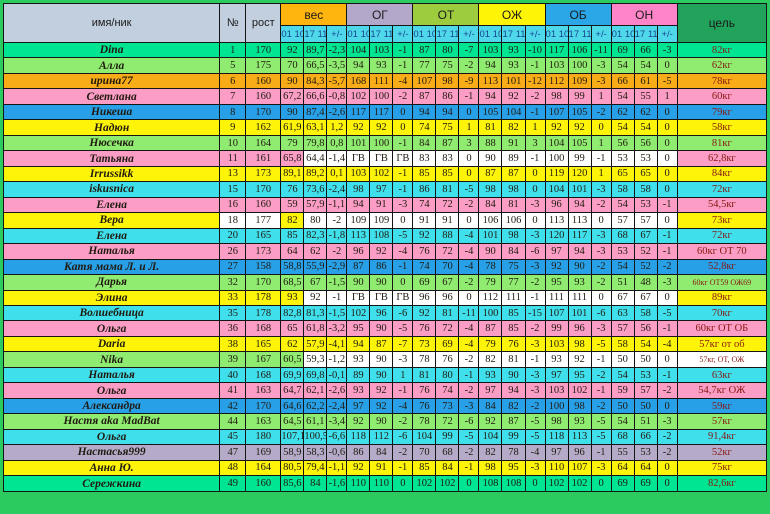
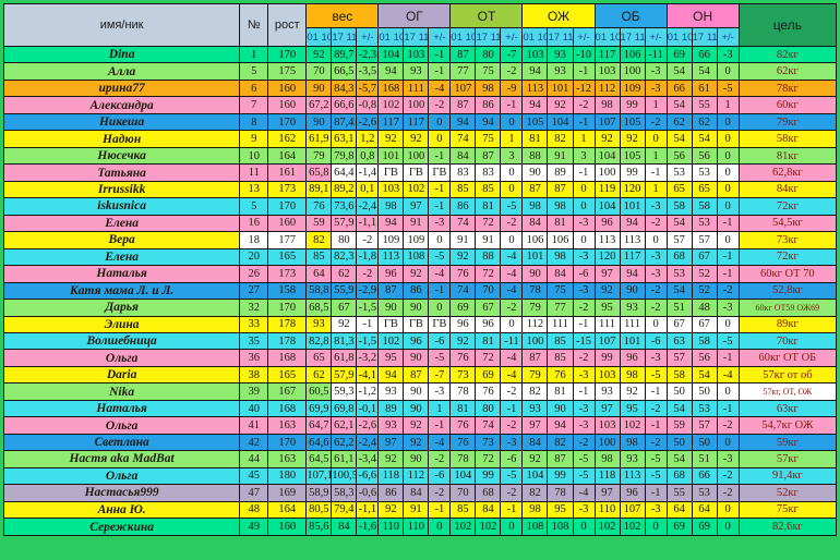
  имя/ник	№	рост	вес	ОГ	ОТ	ОЖ	ОБ	ОН	цель
  01 10	17 11	+/-	01 10	17 11	+/-	01 10	17 11	+/-	01 10	17 11	+/-	01 10	17 11	+/-	01 10	17 11	+/-
  Dina	1	170	92	89,7	-2,3	104	103	-1	87	80	-7	103	93	-10	117	106	-11	69	66	-3	82кг
  Алла	5	175	70	66,5	-3,5	94	93	-1	77	75	-2	94	93	-1	103	100	-3	54	54	0	62кг
  ирина77	6	160	90	84,3	-5,7	168	111	-4	107	98	-9	113	101	-12	112	109	-3	66	61	-5	78кг
- Светлана	7	160	67,2	66,6	-0,8	102	100	-2	87	86	-1	94	92	-2	98	99	1	54	55	1	60кг
+ Александра	7	160	67,2	66,6	-0,8	102	100	-2	87	86	-1	94	92	-2	98	99	1	54	55	1	60кг
  Никеша	8	170	90	87,4	-2,6	117	117	0	94	94	0	105	104	-1	107	105	-2	62	62	0	79кг
  Надюн	9	162	61,9	63,1	1,2	92	92	0	74	75	1	81	82	1	92	92	0	54	54	0	58кг
  Нюсечка	10	164	79	79,8	0,8	101	100	-1	84	87	3	88	91	3	104	105	1	56	56	0	81кг
  Татьяна	11	161	65,8	64,4	-1,4	ГВ	ГВ	ГВ	83	83	0	90	89	-1	100	99	-1	53	53	0	62,8кг
  Irrussikk	13	173	89,1	89,2	0,1	103	102	-1	85	85	0	87	87	0	119	120	1	65	65	0	84кг
- iskusnica	15	170	76	73,6	-2,4	98	97	-1	86	81	-5	98	98	0	104	101	-3	58	58	0	72кг
+ iskusnica	5	170	76	73,6	-2,4	98	97	-1	86	81	-5	98	98	0	104	101	-3	58	58	0	72кг
  Елена	16	160	59	57,9	-1,1	94	91	-3	74	72	-2	84	81	-3	96	94	-2	54	53	-1	54,5кг
  Вера	18	177	82	80	-2	109	109	0	91	91	0	106	106	0	113	113	0	57	57	0	73кг
  Елена	20	165	85	82,3	-1,8	113	108	-5	92	88	-4	101	98	-3	120	117	-3	68	67	-1	72кг
  Наталья	26	173	64	62	-2	96	92	-4	76	72	-4	90	84	-6	97	94	-3	53	52	-1	60кг ОТ 70
  Катя мама Л. и Л.	27	158	58,8	55,9	-2,9	87	86	-1	74	70	-4	78	75	-3	92	90	-2	54	52	-2	52,8кг
  Дарья	32	170	68,5	67	-1,5	90	90	0	69	67	-2	79	77	-2	95	93	-2	51	48	-3	60кг ОТ59 ОЖ69
  Элина	33	178	93	92	-1	ГВ	ГВ	ГВ	96	96	0	112	111	-1	111	111	0	67	67	0	89кг
  Волшебница	35	178	82,8	81,3	-1,5	102	96	-6	92	81	-11	100	85	-15	107	101	-6	63	58	-5	70кг
  Ольга	36	168	65	61,8	-3,2	95	90	-5	76	72	-4	87	85	-2	99	96	-3	57	56	-1	60кг ОТ ОБ
  Daria	38	165	62	57,9	-4,1	94	87	-7	73	69	-4	79	76	-3	103	98	-5	58	54	-4	57кг от об
  Nika	39	167	60,5	59,3	-1,2	93	90	-3	78	76	-2	82	81	-1	93	92	-1	50	50	0	57кг, ОТ, ОЖ
  Наталья	40	168	69,9	69,8	-0,1	89	90	1	81	80	-1	93	90	-3	97	95	-2	54	53	-1	63кг
  Ольга	41	163	64,7	62,1	-2,6	93	92	-1	76	74	-2	97	94	-3	103	102	-1	59	57	-2	54,7кг ОЖ
- Александра	42	170	64,6	62,2	-2,4	97	92	-4	76	73	-3	84	82	-2	100	98	-2	50	50	0	59кг
+ Светлана	42	170	64,6	62,2	-2,4	97	92	-4	76	73	-3	84	82	-2	100	98	-2	50	50	0	59кг
  Настя aka MadBat	44	163	64,5	61,1	-3,4	92	90	-2	78	72	-6	92	87	-5	98	93	-5	54	51	-3	57кг
  Ольга	45	180	107,1	100,5	-6,6	118	112	-6	104	99	-5	104	99	-5	118	113	-5	68	66	-2	91,4кг
  Настасья999	47	169	58,9	58,3	-0,6	86	84	-2	70	68	-2	82	78	-4	97	96	-1	55	53	-2	52кг
  Анна Ю.	48	164	80,5	79,4	-1,1	92	91	-1	85	84	-1	98	95	-3	110	107	-3	64	64	0	75кг
  Сережкина	49	160	85,6	84	-1,6	110	110	0	102	102	0	108	108	0	102	102	0	69	69	0	82,6кг
